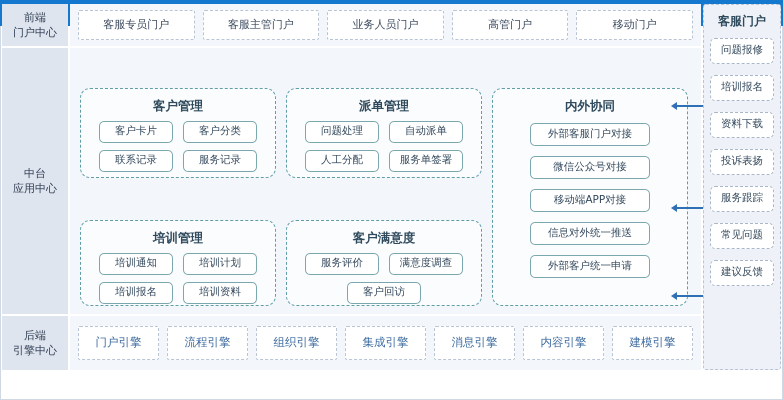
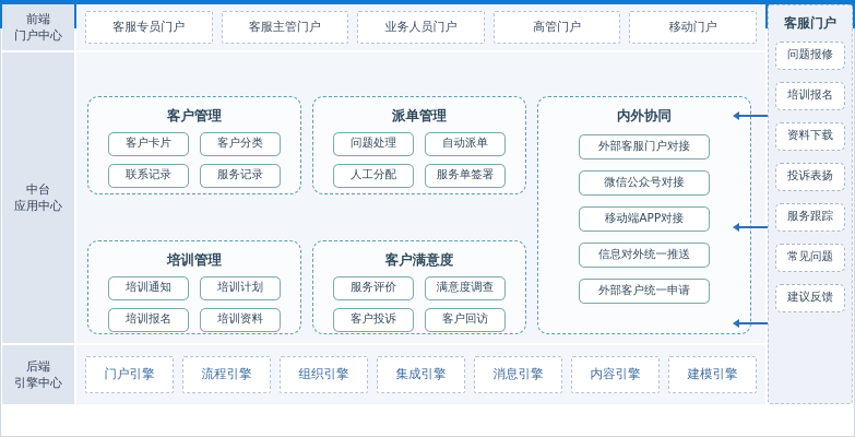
  前端
  门户中心
  中台
  应用中心
  后端
  引擎中心
  客服专员门户
  客服主管门户
  业务人员门户
  高管门户
  移动门户
  客户管理
  客户卡片
  客户分类
  联系记录
  服务记录
  派单管理
  问题处理
  自动派单
  人工分配
  服务单签署
  内外协同
  外部客服门户对接
  微信公众号对接
  移动端APP对接
  信息对外统一推送
  外部客户统一申请
  培训管理
  培训通知
  培训计划
  培训报名
  培训资料
  客户满意度
  服务评价
  满意度调查
+ 客户投诉
  客户回访
  客服门户
  问题报修
  培训报名
  资料下载
  投诉表扬
  服务跟踪
  常见问题
  建议反馈
  门户引擎
  流程引擎
  组织引擎
  集成引擎
  消息引擎
  内容引擎
  建模引擎
